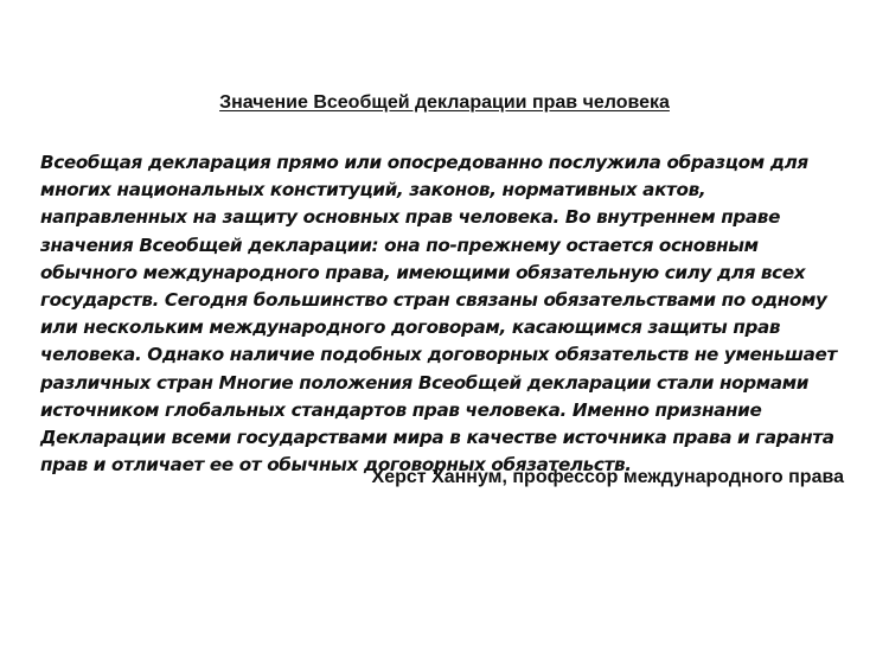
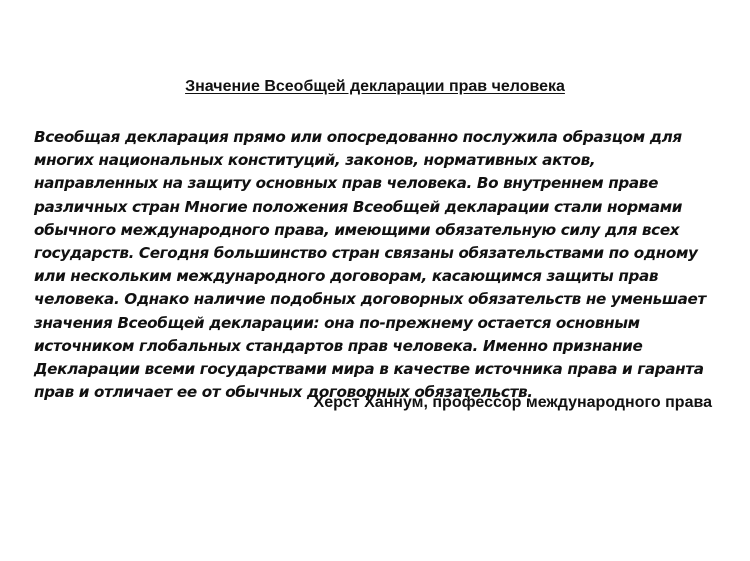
  Значение Всеобщей декларации прав человека
  Всеобщая декларация прямо или опосредованно послужила образцом для
  многих национальных конституций, законов, нормативных актов,
  направленных на защиту основных прав человека. Во внутреннем праве
- значения Всеобщей декларации: она по-прежнему остается основным
+ различных стран Многие положения Всеобщей декларации стали нормами
  обычного международного права, имеющими обязательную силу для всех
  государств. Сегодня большинство стран связаны обязательствами по одному
  или нескольким международного договорам, касающимся защиты прав
  человека. Однако наличие подобных договорных обязательств не уменьшает
- различных стран Многие положения Всеобщей декларации стали нормами
+ значения Всеобщей декларации: она по-прежнему остается основным
  источником глобальных стандартов прав человека. Именно признание
  Декларации всеми государствами мира в качестве источника права и гаранта
  прав и отличает ее от обычных договорных обязательств.
  Херст Ханнум, профессор международного права
